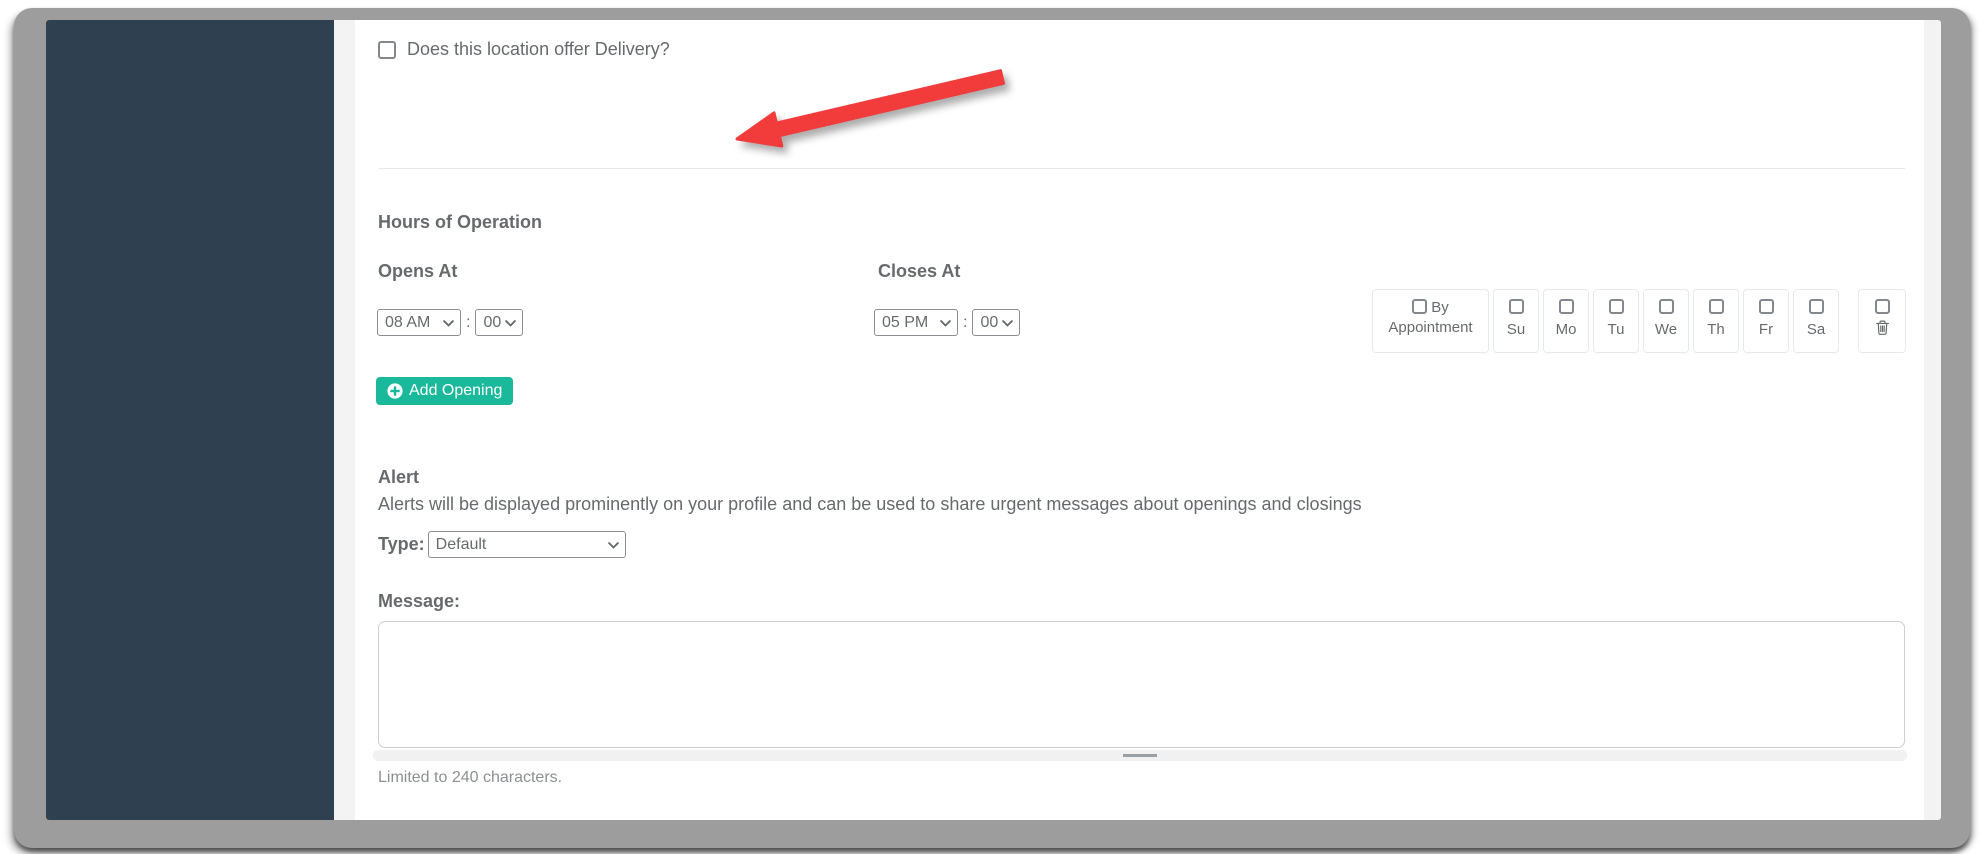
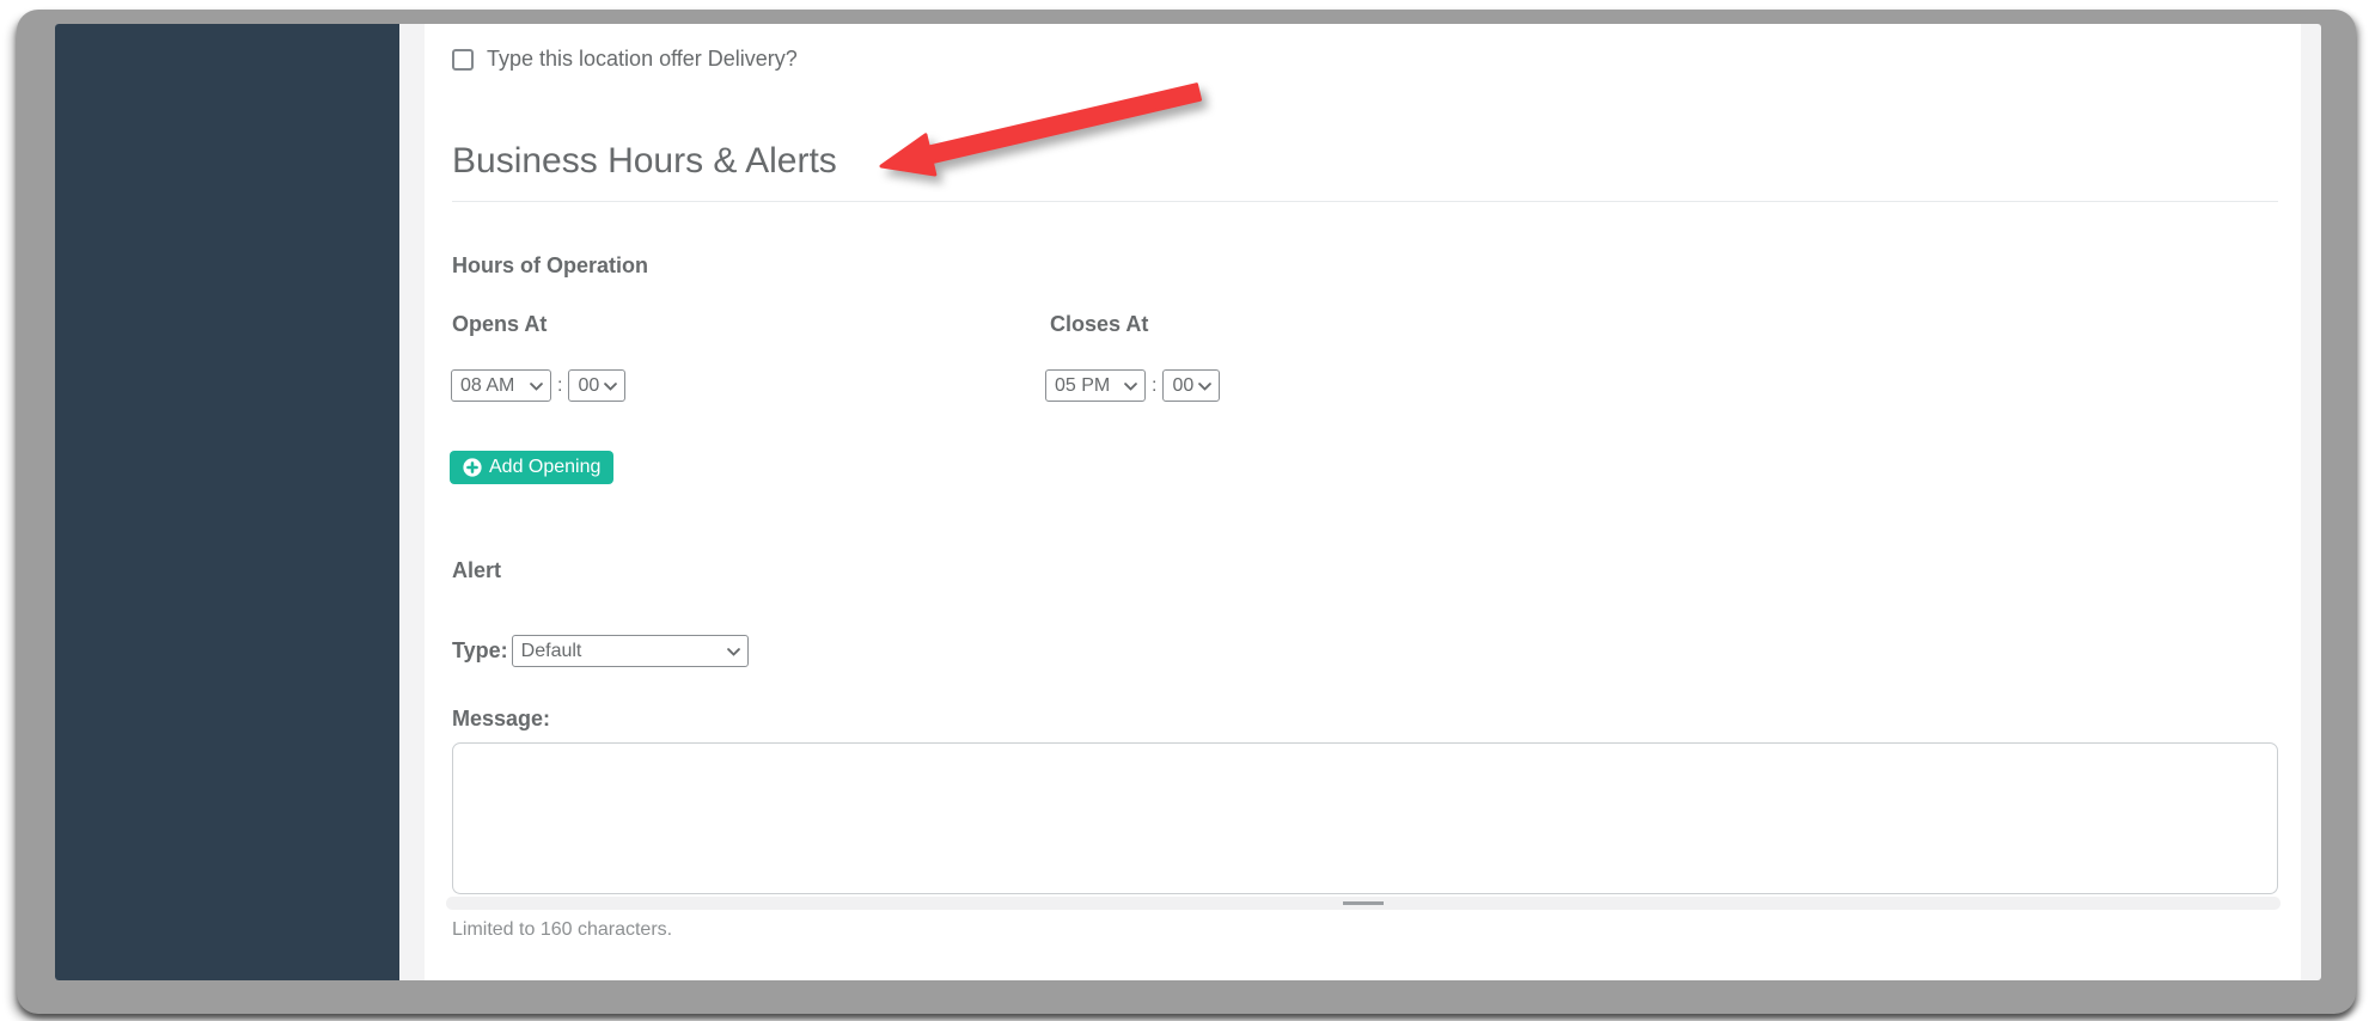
- Does this location offer Delivery?
+ Type this location offer Delivery?
+ Business Hours & Alerts
  Hours of Operation
  Opens At
  Closes At
  08 AM
  :
  00
  05 PM
  :
  00
- By Appointment
- Su
- Mo
- Tu
- We
- Th
- Fr
- Sa
  Add Opening
  Alert
- Alerts will be displayed prominently on your profile and can be used to share urgent messages about openings and closings
  Type:
  Default
  Message:
- Limited to 240 characters.
+ Limited to 160 characters.
